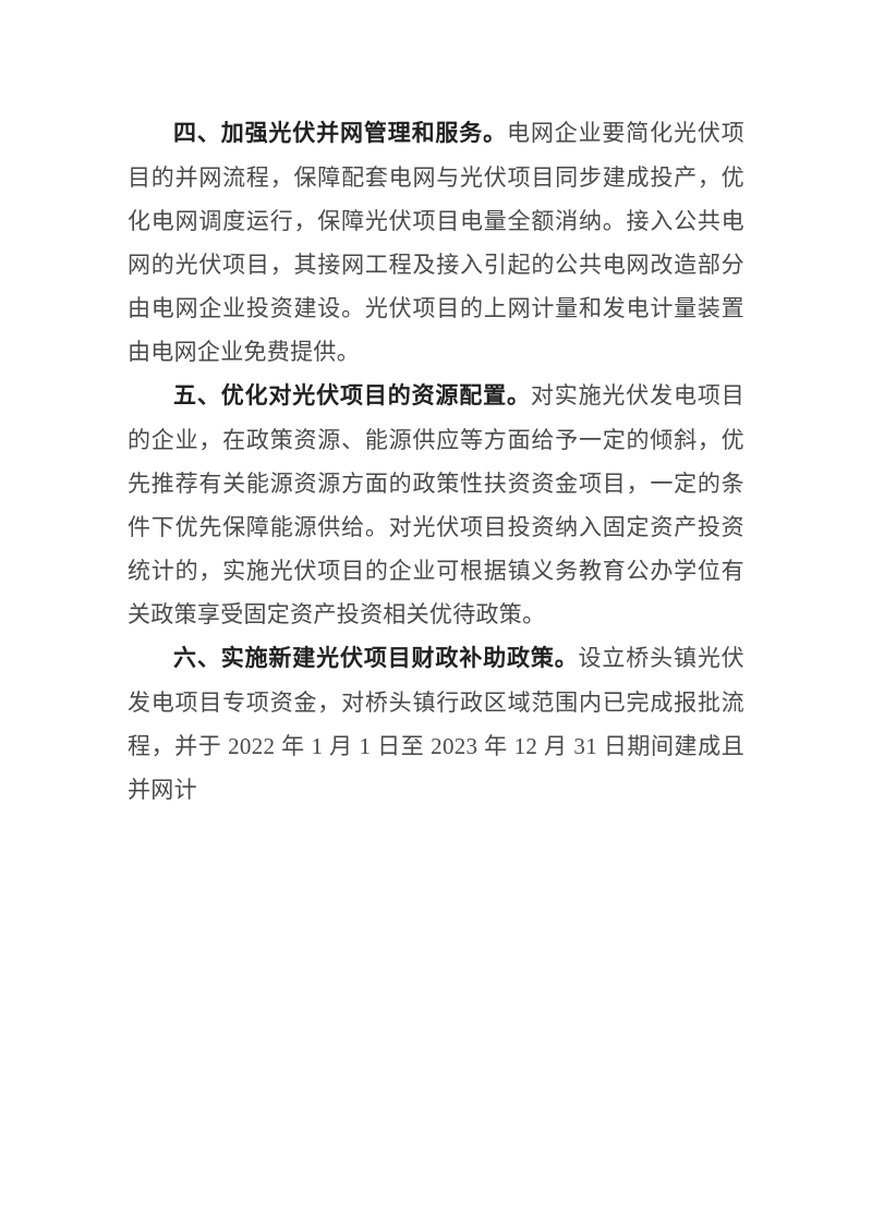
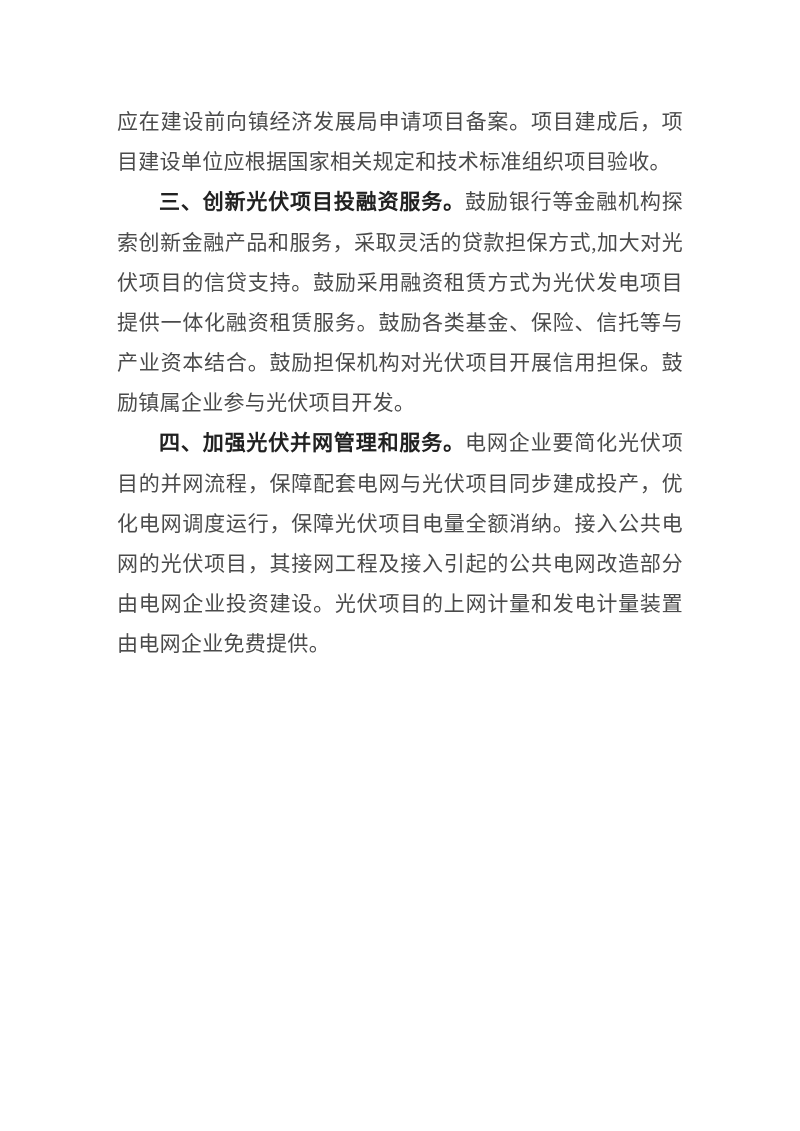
+ 应在建设前向镇经济发展局申请项目备案。项目建成后，项目建设单位应根据国家相关规定和技术标准组织项目验收。
+ 三、创新光伏项目投融资服务。鼓励银行等金融机构探索创新金融产品和服务，采取灵活的贷款担保方式,加大对光伏项目的信贷支持。鼓励采用融资租赁方式为光伏发电项目提供一体化融资租赁服务。鼓励各类基金、保险、信托等与产业资本结合。鼓励担保机构对光伏项目开展信用担保。鼓励镇属企业参与光伏项目开发。
  四、加强光伏并网管理和服务。电网企业要简化光伏项目的并网流程，保障配套电网与光伏项目同步建成投产，优化电网调度运行，保障光伏项目电量全额消纳。接入公共电网的光伏项目，其接网工程及接入引起的公共电网改造部分由电网企业投资建设。光伏项目的上网计量和发电计量装置由电网企业免费提供。
- 五、优化对光伏项目的资源配置。对实施光伏发电项目的企业，在政策资源、能源供应等方面给予一定的倾斜，优先推荐有关能源资源方面的政策性扶资资金项目，一定的条件下优先保障能源供给。对光伏项目投资纳入固定资产投资统计的，实施光伏项目的企业可根据镇义务教育公办学位有关政策享受固定资产投资相关优待政策。
- 六、实施新建光伏项目财政补助政策。设立桥头镇光伏发电项目专项资金，对桥头镇行政区域范围内已完成报批流程，并于 2022 年 1 月 1 日至 2023 年 12 月 31 日期间建成且并网计
